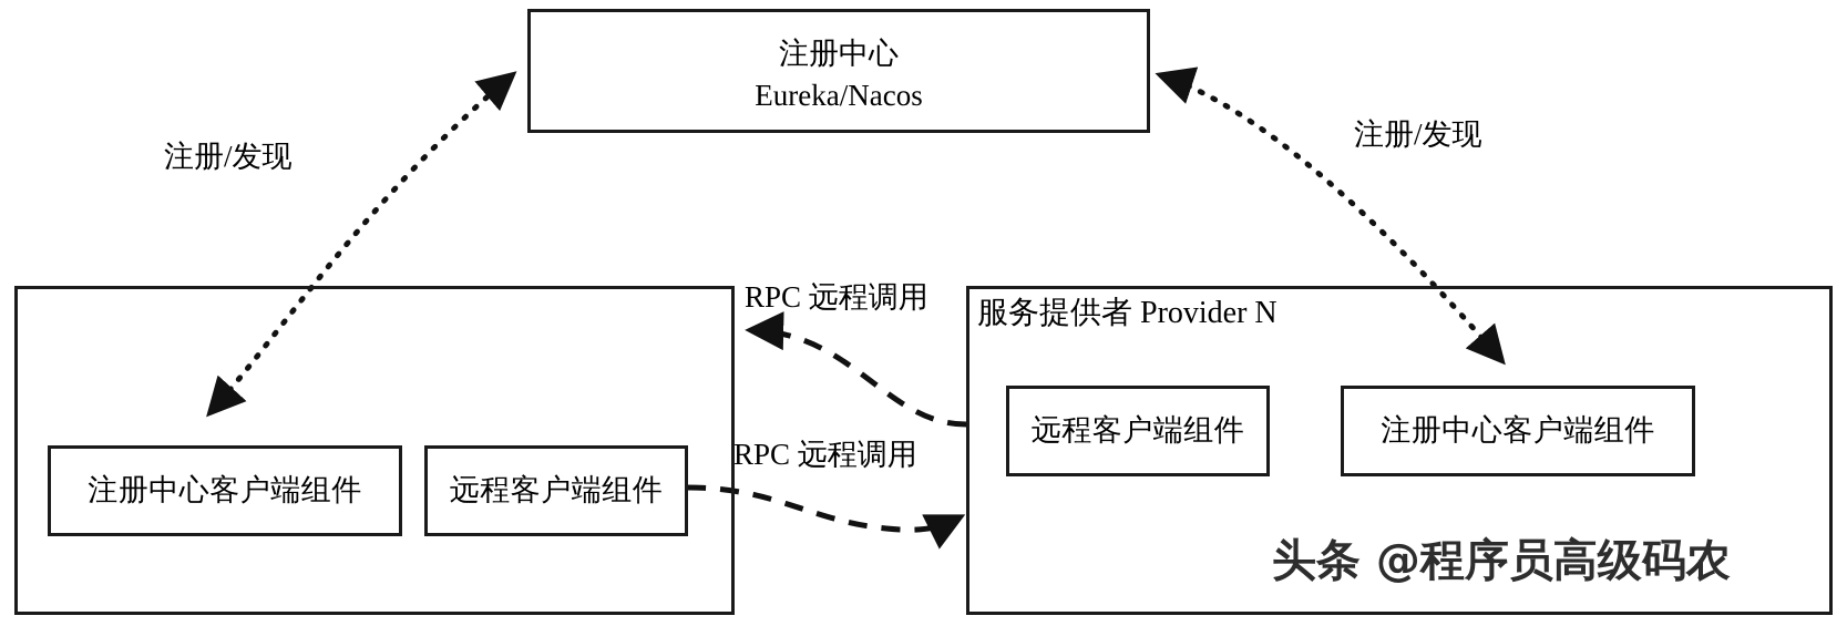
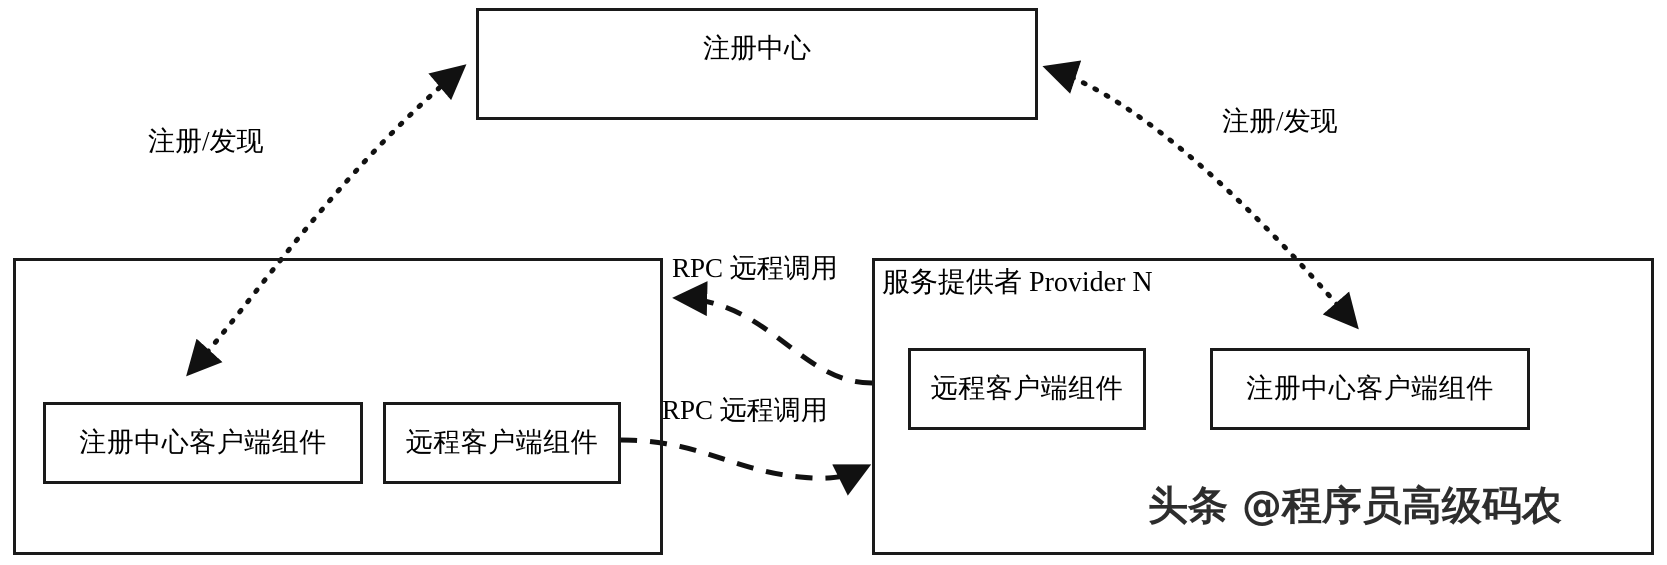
  注册中心
- Eureka/Nacos
  注册中心客户端组件
  远程客户端组件
  服务提供者 Provider N
  远程客户端组件
  注册中心客户端组件
  注册/发现
  注册/发现
  RPC 远程调用
  RPC 远程调用
  头条 @程序员高级码农
